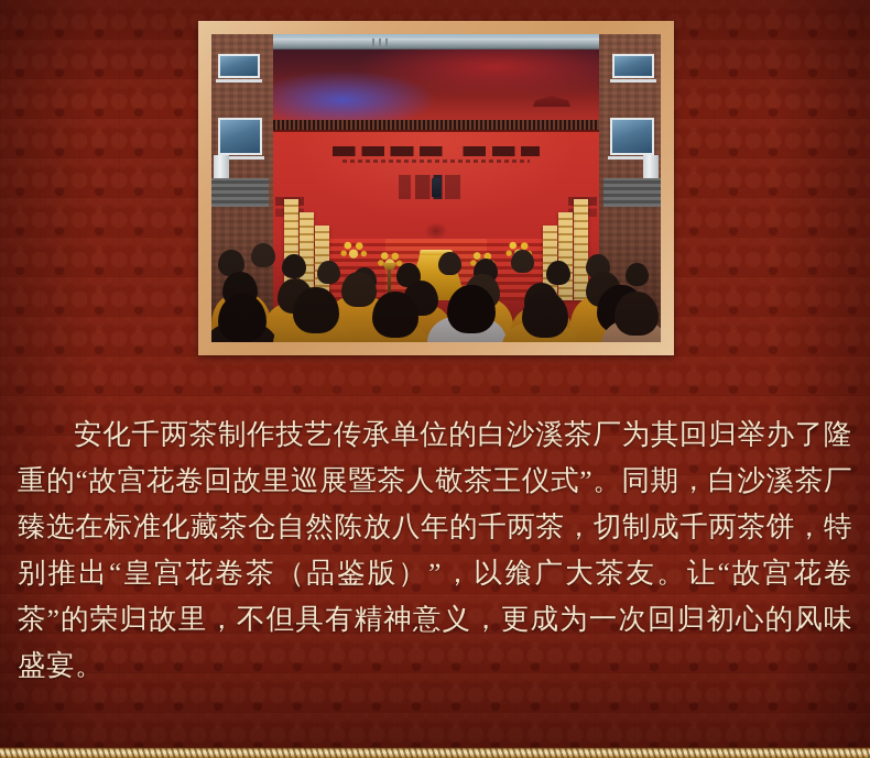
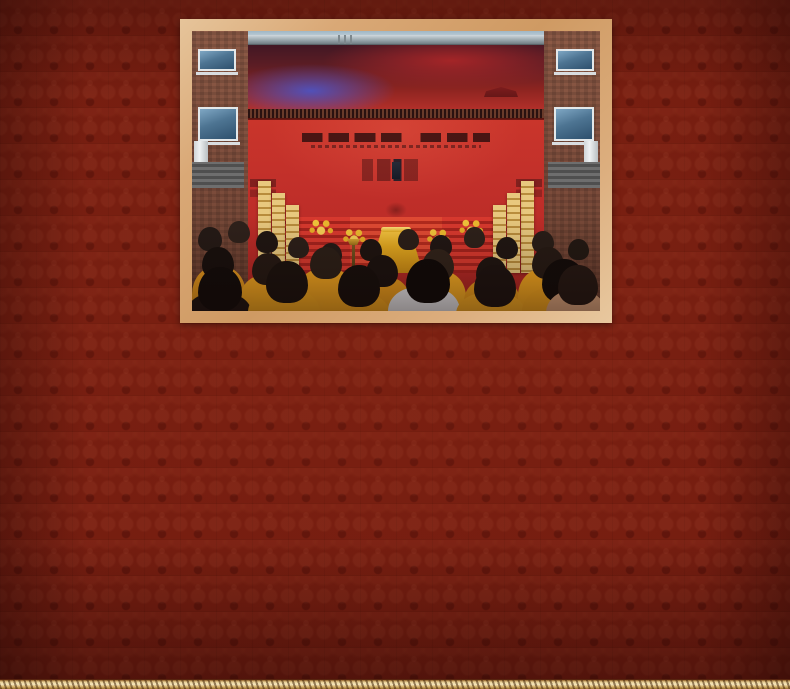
- 安化千两茶制作技艺传承单位的白沙溪茶厂为其回归举办了隆重的“故宫花卷回故里巡展暨茶人敬茶王仪式”。同期，白沙溪茶厂臻选在标准化藏茶仓自然陈放八年的千两茶，切制成千两茶饼，特别推出“皇宫花卷茶（品鉴版）”，以飨广大茶友。让“故宫花卷茶”的荣归故里，不但具有精神意义，更成为一次回归初心的风味盛宴。
